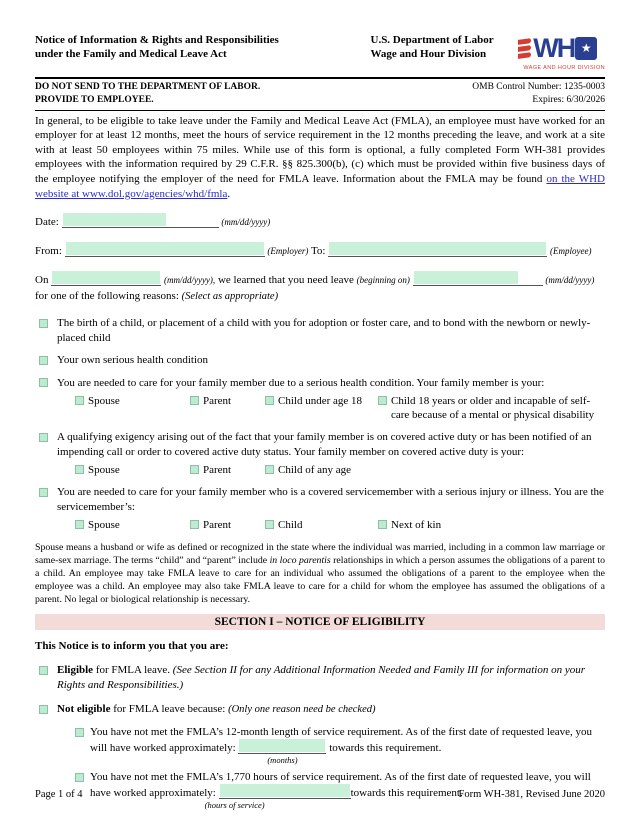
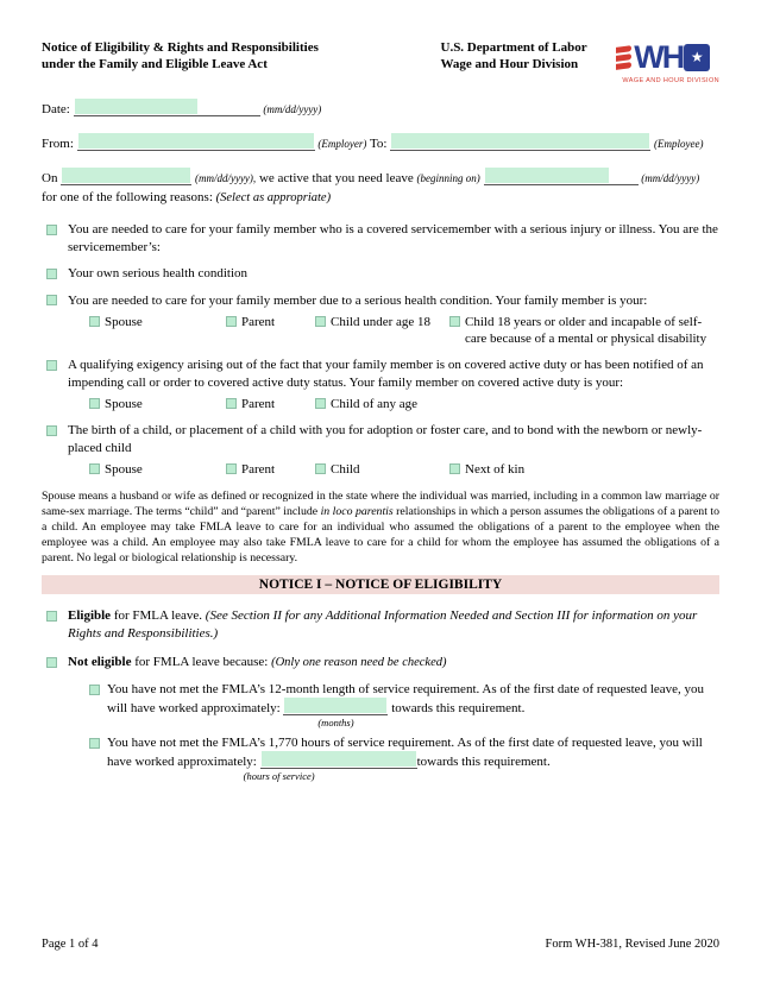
- Notice of Information & Rights and Responsibilities
+ Notice of Eligibility & Rights and Responsibilities
- under the Family and Medical Leave Act
+ under the Family and Eligible Leave Act
  U.S. Department of Labor
  Wage and Hour Division
  WH
  ★
- DO NOT SEND TO THE DEPARTMENT OF LABOR.
- PROVIDE TO EMPLOYEE.
- OMB Control Number: 1235-0003
- Expires: 6/30/2026
- In general, to be eligible to take leave under the Family and Medical Leave Act (FMLA), an employee must have worked for an employer for at least 12 months, meet the hours of service requirement in the 12 months preceding the leave, and work at a site with at least 50 employees within 75 miles. While use of this form is optional, a fully completed Form WH-381 provides employees with the information required by 29 C.F.R. §§ 825.300(b), (c) which must be provided within five business days of the employee notifying the employer of the need for FMLA leave. Information about the FMLA may be found on the WHD website at www.dol.gov/agencies/whd/fmla.
  Date: (mm/dd/yyyy)
  From: (Employer) To: (Employee)
- On (mm/dd/yyyy), we learned that you need leave (beginning on) (mm/dd/yyyy)
+ On (mm/dd/yyyy), we active that you need leave (beginning on) (mm/dd/yyyy)
  for one of the following reasons: (Select as appropriate)
- The birth of a child, or placement of a child with you for adoption or foster care, and to bond with the newborn or newly-placed child
+ You are needed to care for your family member who is a covered servicemember with a serious injury or illness. You are the servicemember’s:
  Your own serious health condition
  You are needed to care for your family member due to a serious health condition. Your family member is your:
  Spouse
  Parent
  Child under age 18
  Child 18 years or older and incapable of self-care because of a mental or physical disability
  A qualifying exigency arising out of the fact that your family member is on covered active duty or has been notified of an impending call or order to covered active duty status. Your family member on covered active duty is your:
  Spouse
  Parent
  Child of any age
- You are needed to care for your family member who is a covered servicemember with a serious injury or illness. You are the servicemember’s:
+ The birth of a child, or placement of a child with you for adoption or foster care, and to bond with the newborn or newly-placed child
  Spouse
  Parent
  Child
  Next of kin
  Spouse means a husband or wife as defined or recognized in the state where the individual was married, including in a common law marriage or same-sex marriage. The terms “child” and “parent” include in loco parentis relationships in which a person assumes the obligations of a parent to a child. An employee may take FMLA leave to care for an individual who assumed the obligations of a parent to the employee when the employee was a child. An employee may also take FMLA leave to care for a child for whom the employee has assumed the obligations of a parent. No legal or biological relationship is necessary.
- SECTION I – NOTICE OF ELIGIBILITY
+ NOTICE I – NOTICE OF ELIGIBILITY
- This Notice is to inform you that you are:
- Eligible for FMLA leave. (See Section II for any Additional Information Needed and Family III for information on your Rights and Responsibilities.)
+ Eligible for FMLA leave. (See Section II for any Additional Information Needed and Section III for information on your Rights and Responsibilities.)
  Not eligible for FMLA leave because: (Only one reason need be checked)
  You have not met the FMLA’s 12-month length of service requirement. As of the first date of requested leave, you will have worked approximately:
  (months)
  towards this requirement.
  You have not met the FMLA’s 1,770 hours of service requirement. As of the first date of requested leave, you will have worked approximately:
  (hours of service)
  towards this requirement.
  Page 1 of 4
  Form WH-381, Revised June 2020
